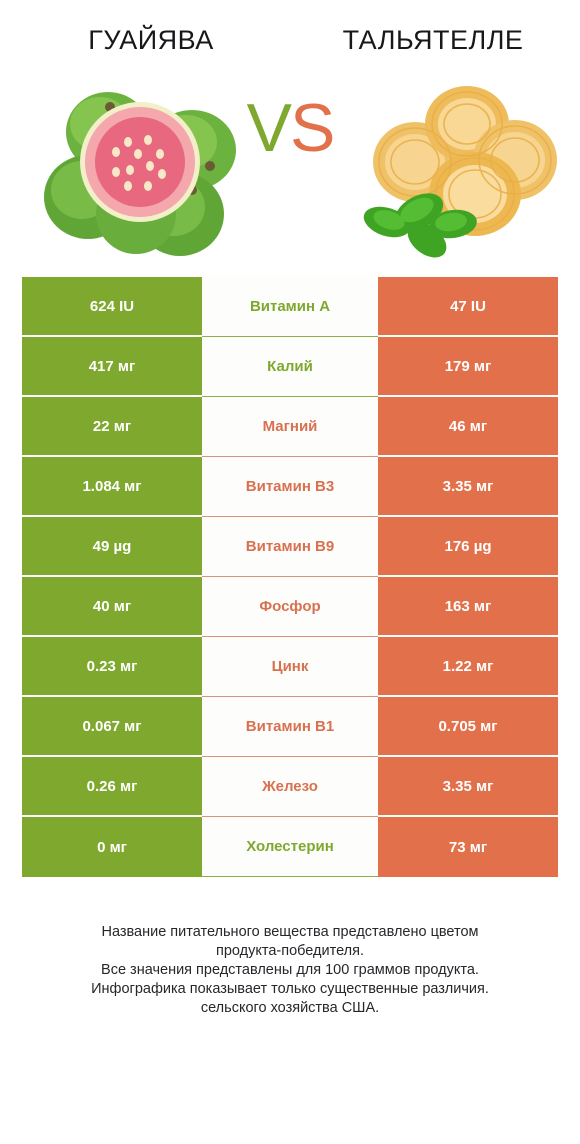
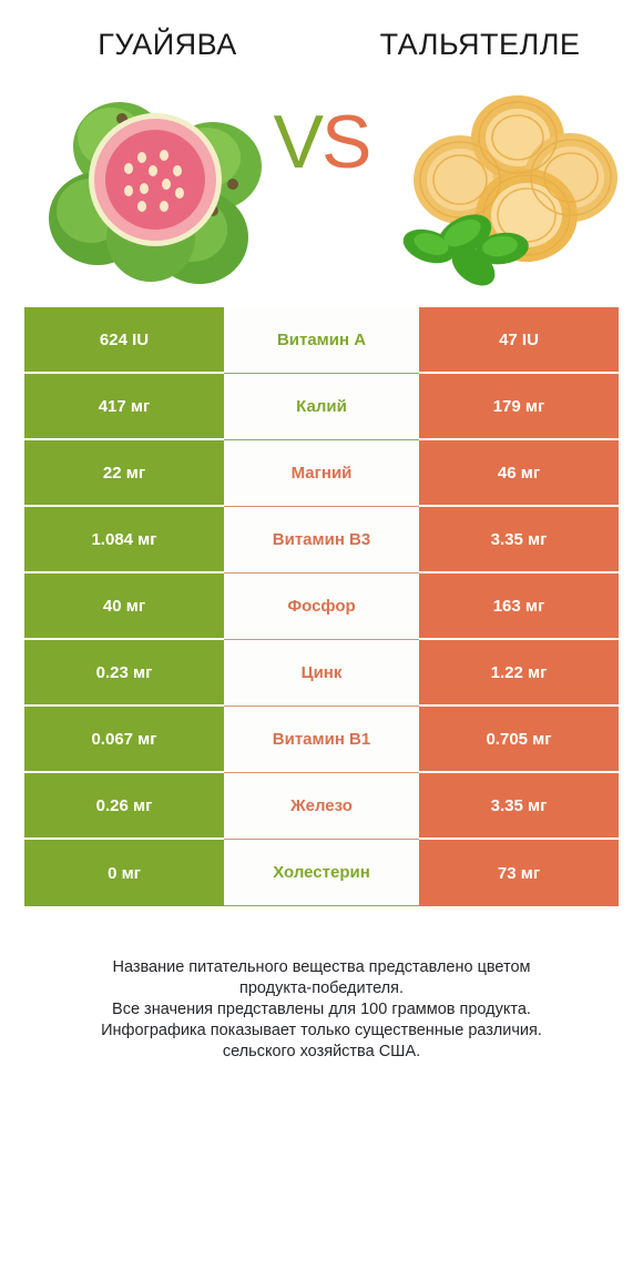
  ГУАЙЯВА
  ТАЛЬЯТЕЛЛЕ
  VS
  624 IU
  Витамин A
  47 IU
  417 мг
  Калий
  179 мг
  22 мг
  Магний
  46 мг
  1.084 мг
  Витамин B3
  3.35 мг
- 49 µg
- Витамин B9
- 176 µg
  40 мг
  Фосфор
  163 мг
  0.23 мг
  Цинк
  1.22 мг
  0.067 мг
  Витамин B1
  0.705 мг
  0.26 мг
  Железо
  3.35 мг
  0 мг
  Холестерин
  73 мг
  Название питательного вещества представлено цветом
  продукта-победителя.
  Все значения представлены для 100 граммов продукта.
  Инфографика показывает только существенные различия.
  сельского хозяйства США.
